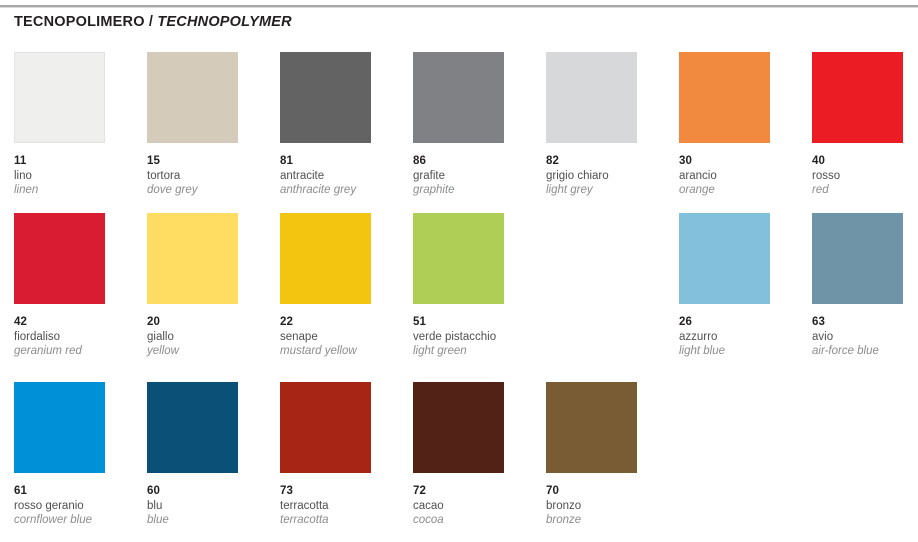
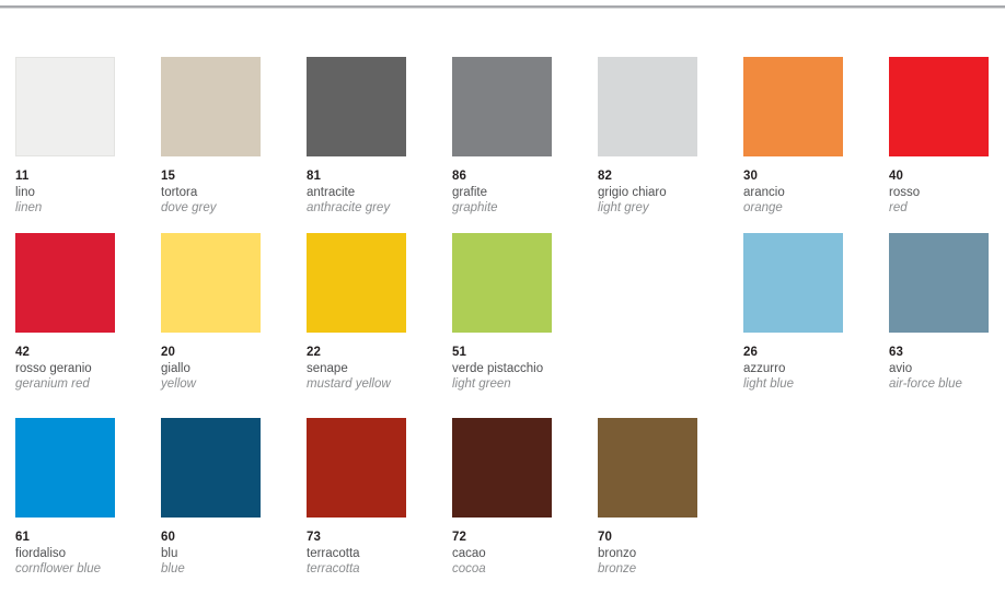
- TECNOPOLIMERO / TECHNOPOLYMER
  11
  lino
  linen
  15
  tortora
  dove grey
  81
  antracite
  anthracite grey
  86
  grafite
  graphite
  82
  grigio chiaro
  light grey
  30
  arancio
  orange
  40
  rosso
  red
  42
- fiordaliso
+ rosso geranio
  geranium red
  20
  giallo
  yellow
  22
  senape
  mustard yellow
  51
  verde pistacchio
  light green
  26
  azzurro
  light blue
  63
  avio
  air-force blue
  61
- rosso geranio
+ fiordaliso
  cornflower blue
  60
  blu
  blue
  73
  terracotta
  terracotta
  72
  cacao
  cocoa
  70
  bronzo
  bronze
